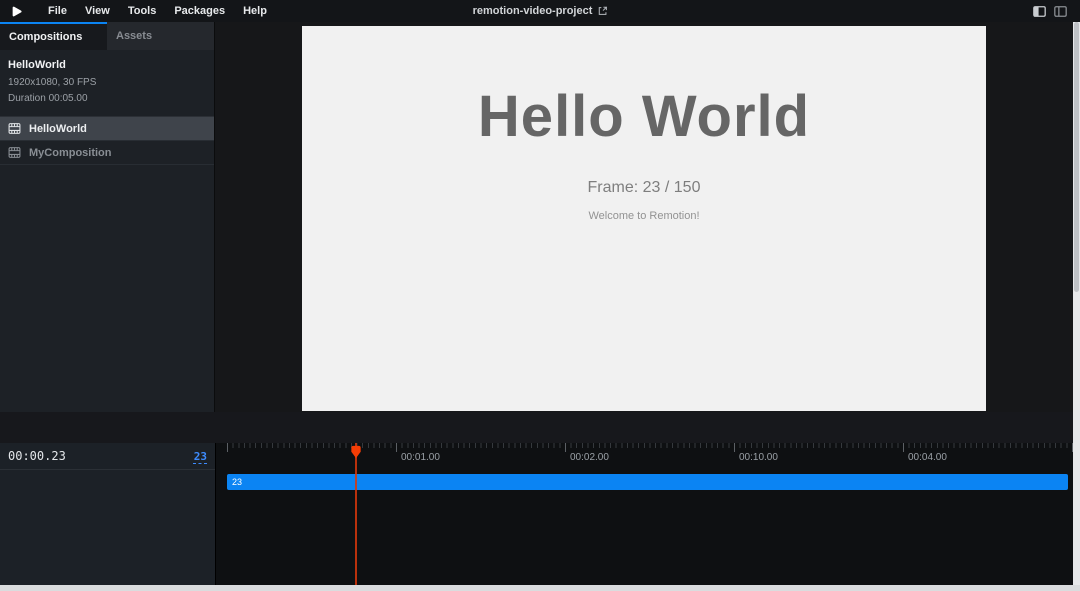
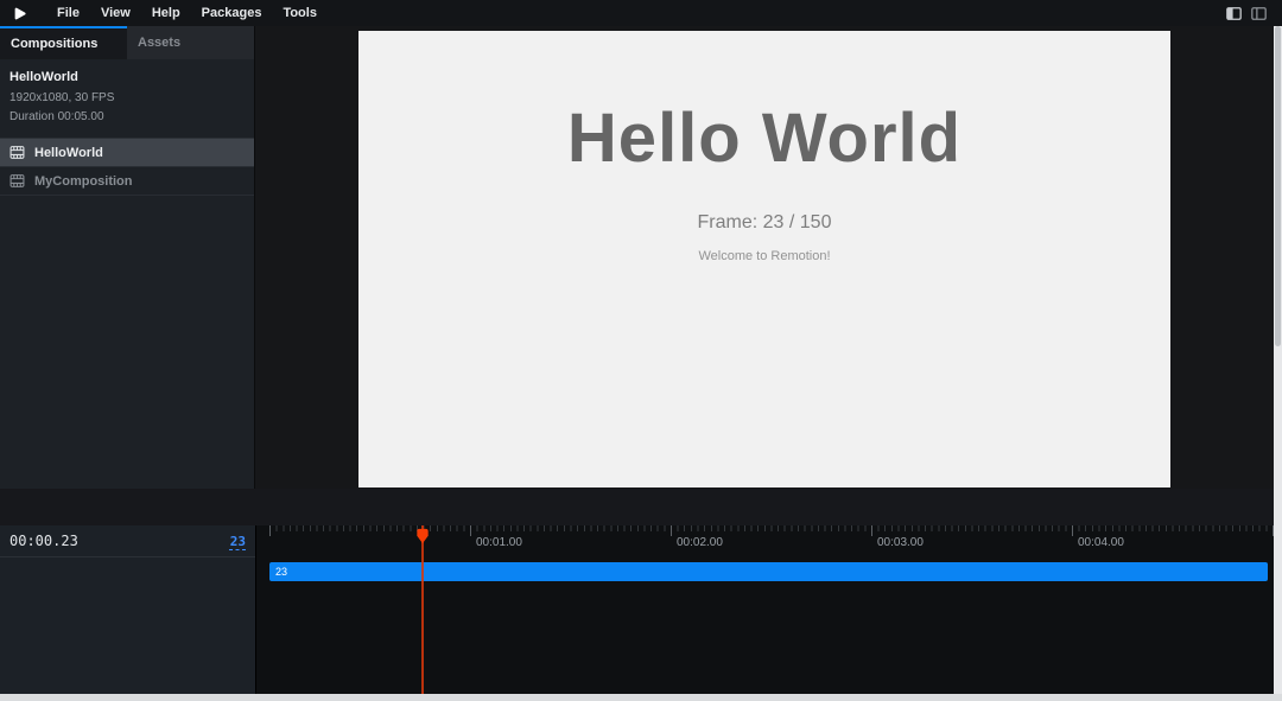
  File
  View
- Tools
+ Help
  Packages
- Help
+ Tools
- remotion-video-project
  Compositions
  Assets
  HelloWorld
  1920x1080, 30 FPS
  Duration 00:05.00
  HelloWorld
  MyComposition
  Hello World
  Frame: 23 / 150
  Welcome to Remotion!
  00:00.23
  23
  00:01.00
  00:02.00
- 00:10.00
+ 00:03.00
  00:04.00
  23
